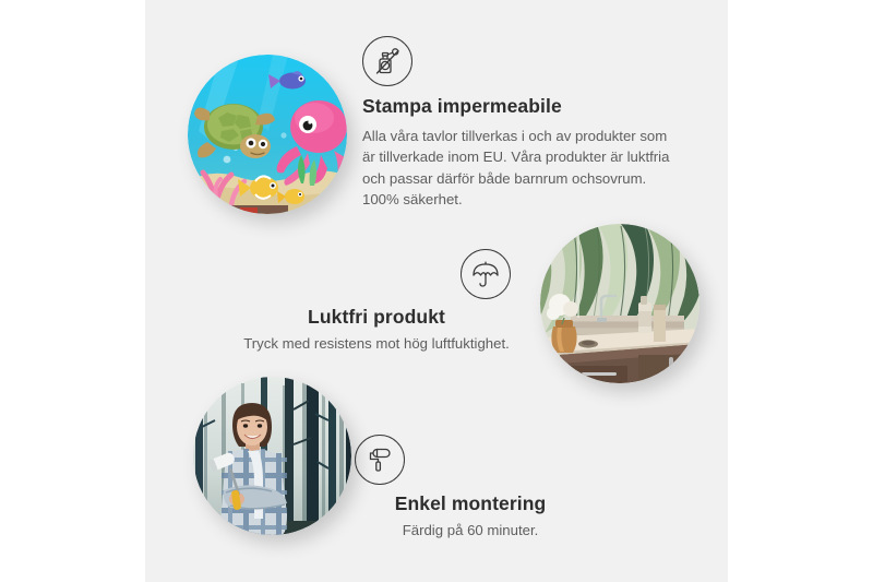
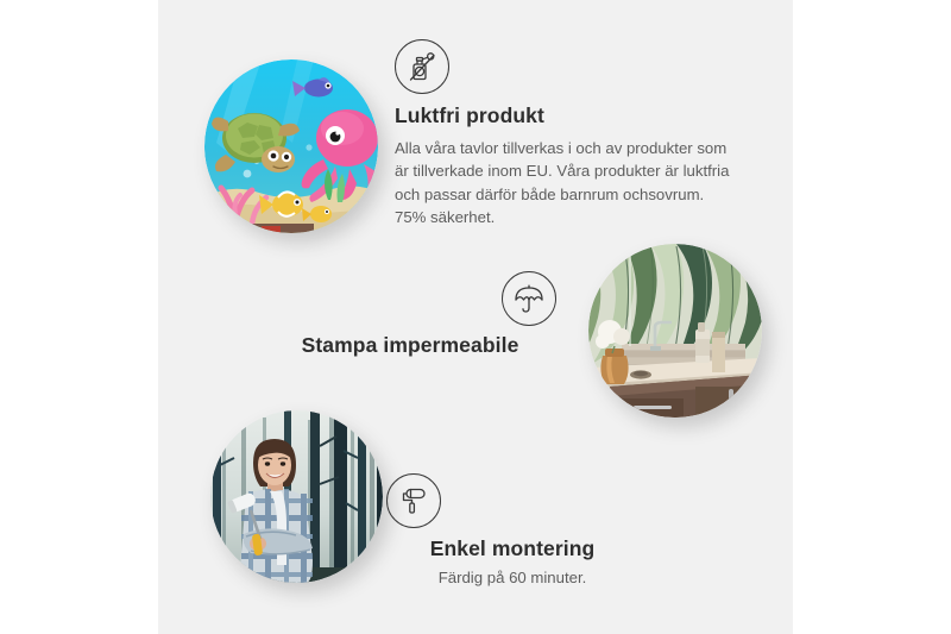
- Stampa impermeabile
+ Luktfri produkt
- Alla våra tavlor tillverkas i och av produkter som är tillverkade inom EU. Våra produkter är luktfria och passar därför både barnrum ochsovrum. 100% säkerhet.
+ Alla våra tavlor tillverkas i och av produkter som är tillverkade inom EU. Våra produkter är luktfria och passar därför både barnrum ochsovrum. 75% säkerhet.
- Luktfri produkt
+ Stampa impermeabile
- Tryck med resistens mot hög luftfuktighet.
  Enkel montering
  Färdig på 60 minuter.
